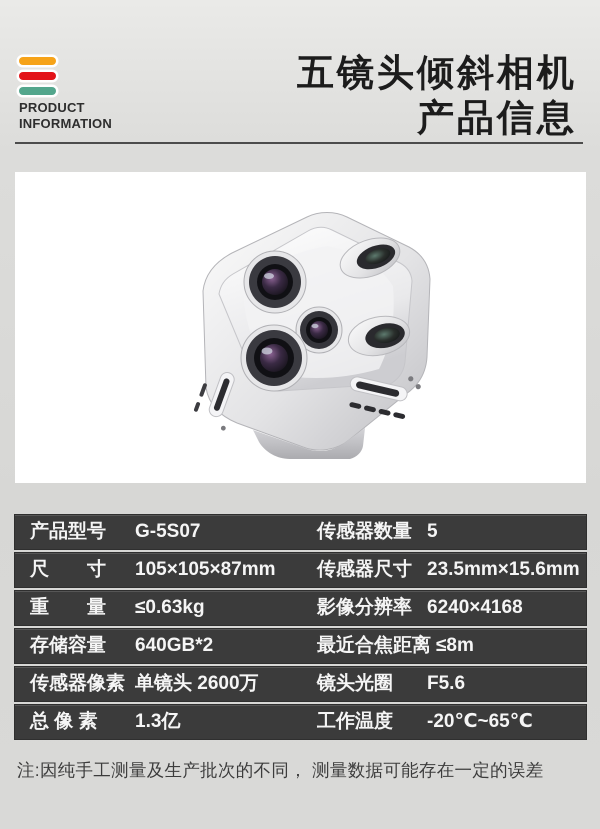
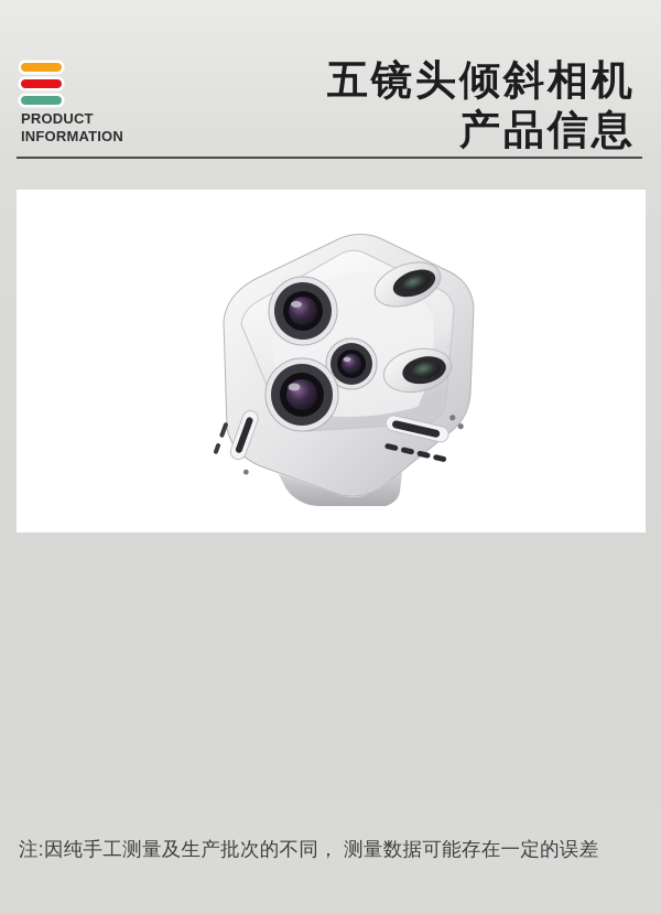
  PRODUCT
  INFORMATION
  五镜头倾斜相机
  产品信息
- 产品型号 G-5S07 传感器数量 5
- 尺 寸 105×105×87mm 传感器尺寸 23.5mm×15.6mm
- 重 量 ≤0.63kg 影像分辨率 6240×4168
- 存储容量 640GB*2 最近合焦距离 ≤8m
- 传感器像素 单镜头 2600万 镜头光圈 F5.6
- 总 像 素 1.3亿 工作温度 -20℃~65℃
  注:因纯手工测量及生产批次的不同， 测量数据可能存在一定的误差
